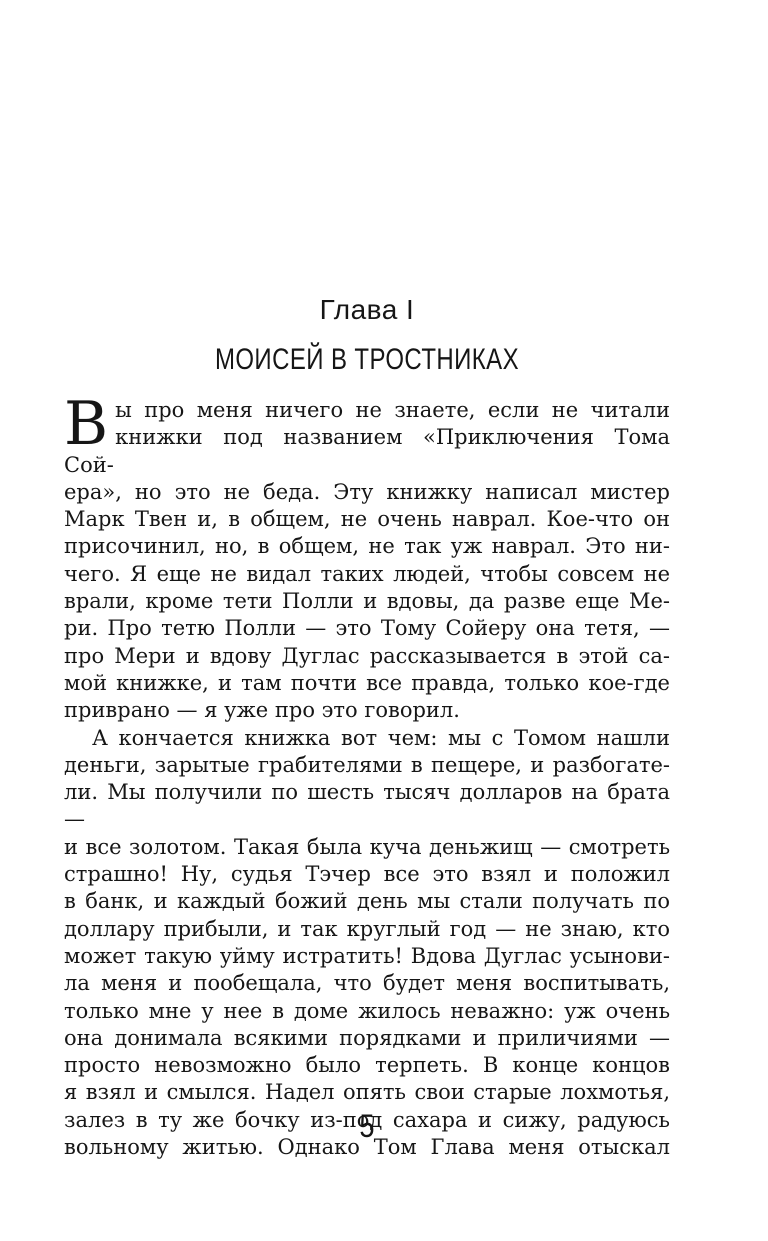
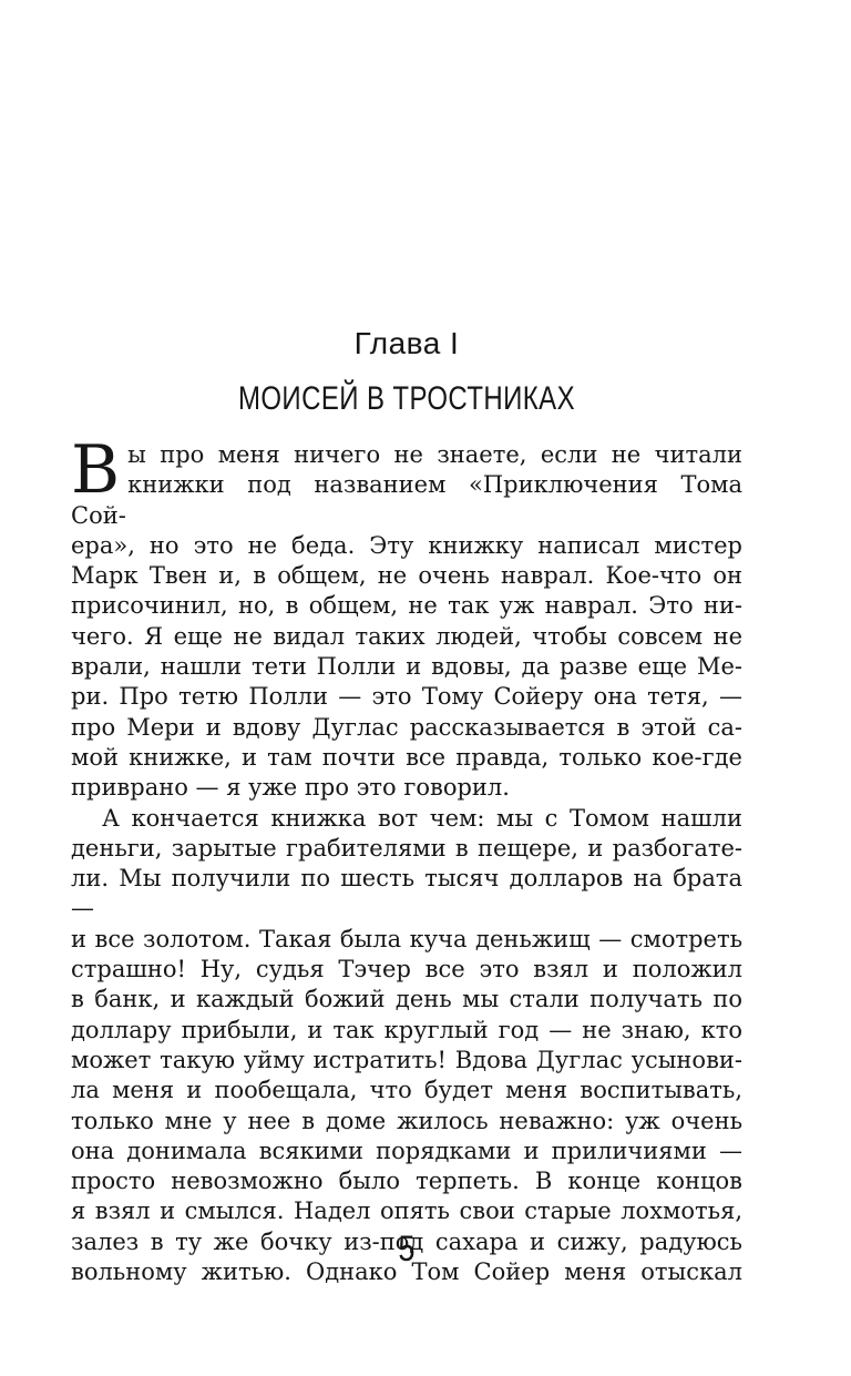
  Глава I
  МОИСЕЙ В ТРОСТНИКАХ
  В
  ы про меня ничего не знаете, если не читали
  книжки под названием «Приключения Тома Сой-
  ера», но это не беда. Эту книжку написал мистер
  Марк Твен и, в общем, не очень наврал. Кое-что он
  присочинил, но, в общем, не так уж наврал. Это ни-
  чего. Я еще не видал таких людей, чтобы совсем не
- врали, кроме тети Полли и вдовы, да разве еще Ме-
+ врали, нашли тети Полли и вдовы, да разве еще Ме-
  ри. Про тетю Полли — это Тому Сойеру она тетя, —
  про Мери и вдову Дуглас рассказывается в этой са-
  мой книжке, и там почти все правда, только кое-где
  приврано — я уже про это говорил.
  А кончается книжка вот чем: мы с Томом нашли
  деньги, зарытые грабителями в пещере, и разбогате-
  ли. Мы получили по шесть тысяч долларов на брата —
  и все золотом. Такая была куча деньжищ — смотреть
  страшно! Ну, судья Тэчер все это взял и положил
  в банк, и каждый божий день мы стали получать по
  доллару прибыли, и так круглый год — не знаю, кто
  может такую уйму истратить! Вдова Дуглас усынови-
  ла меня и пообещала, что будет меня воспитывать,
  только мне у нее в доме жилось неважно: уж очень
  она донимала всякими порядками и приличиями —
  просто невозможно было терпеть. В конце концов
  я взял и смылся. Надел опять свои старые лохмотья,
  залез в ту же бочку из-под сахара и сижу, радуюсь
- вольному житью. Однако Том Глава меня отыскал
+ вольному житью. Однако Том Сойер меня отыскал
  5
